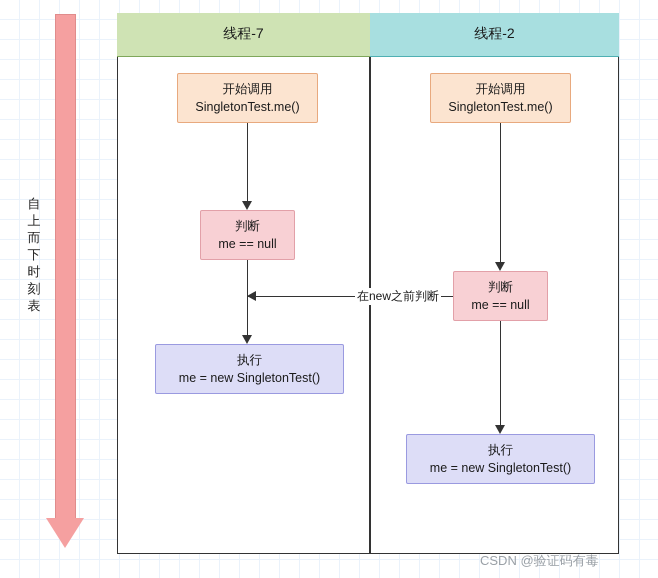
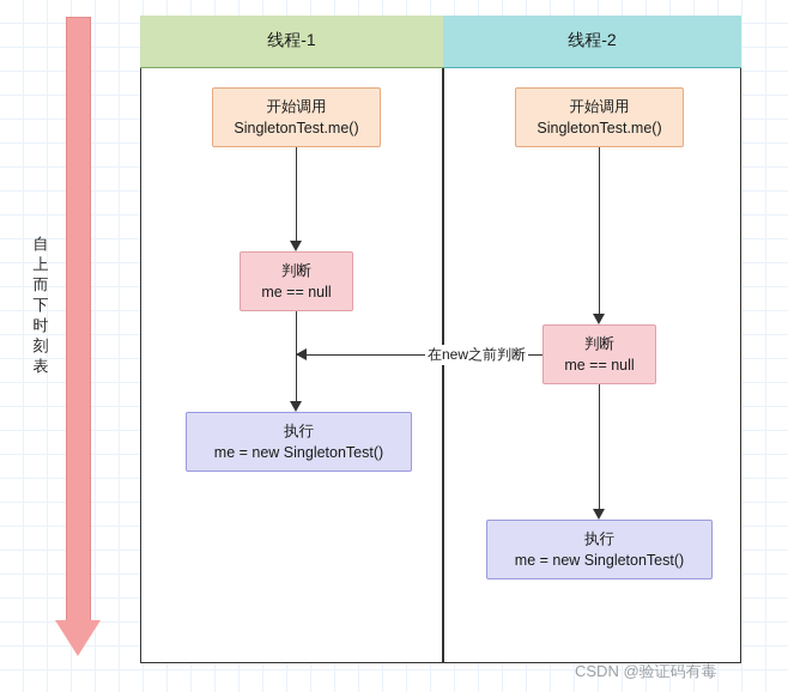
  自上而下时刻表
- 线程-7
+ 线程-1
  线程-2
  开始调用
  SingletonTest.me()
  判断
  me == null
  执行
  me = new SingletonTest()
  开始调用
  SingletonTest.me()
  判断
  me == null
  执行
  me = new SingletonTest()
  在new之前判断
  CSDN @验证码有毒
